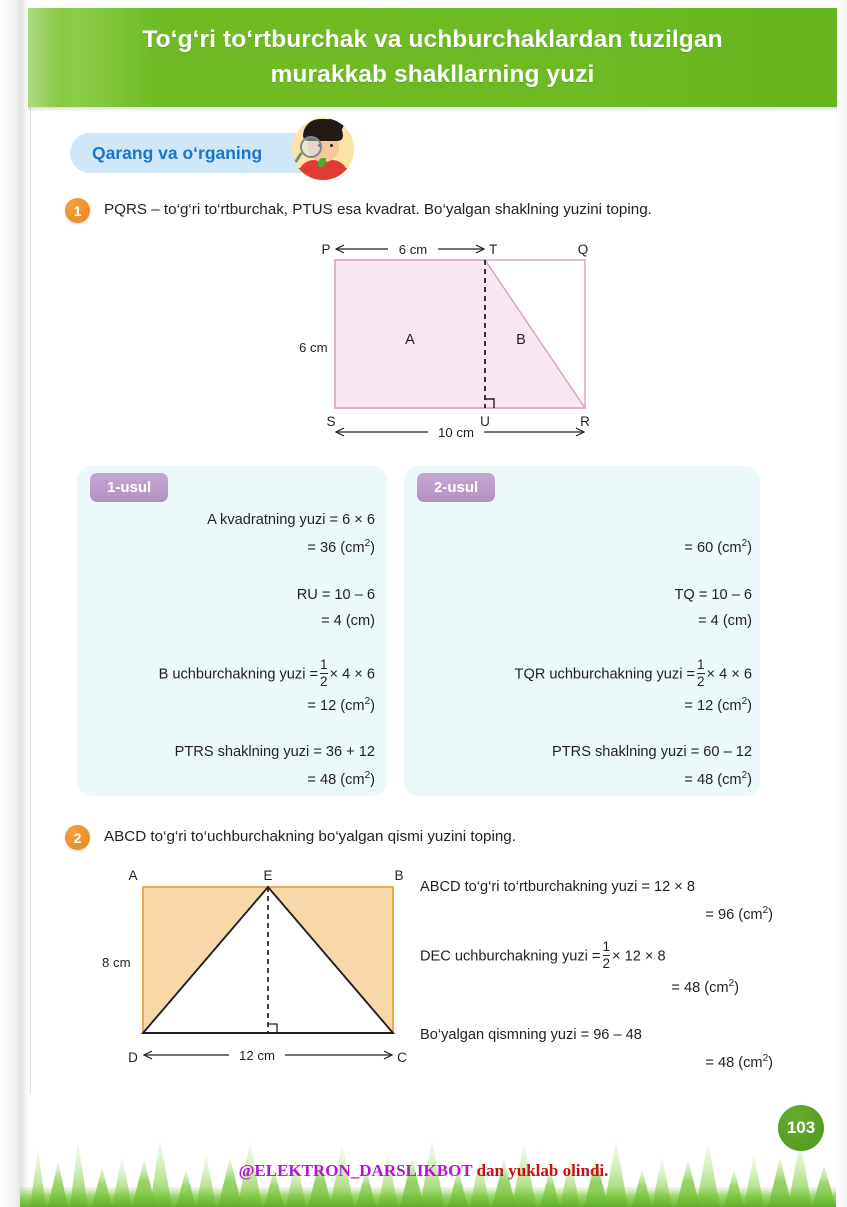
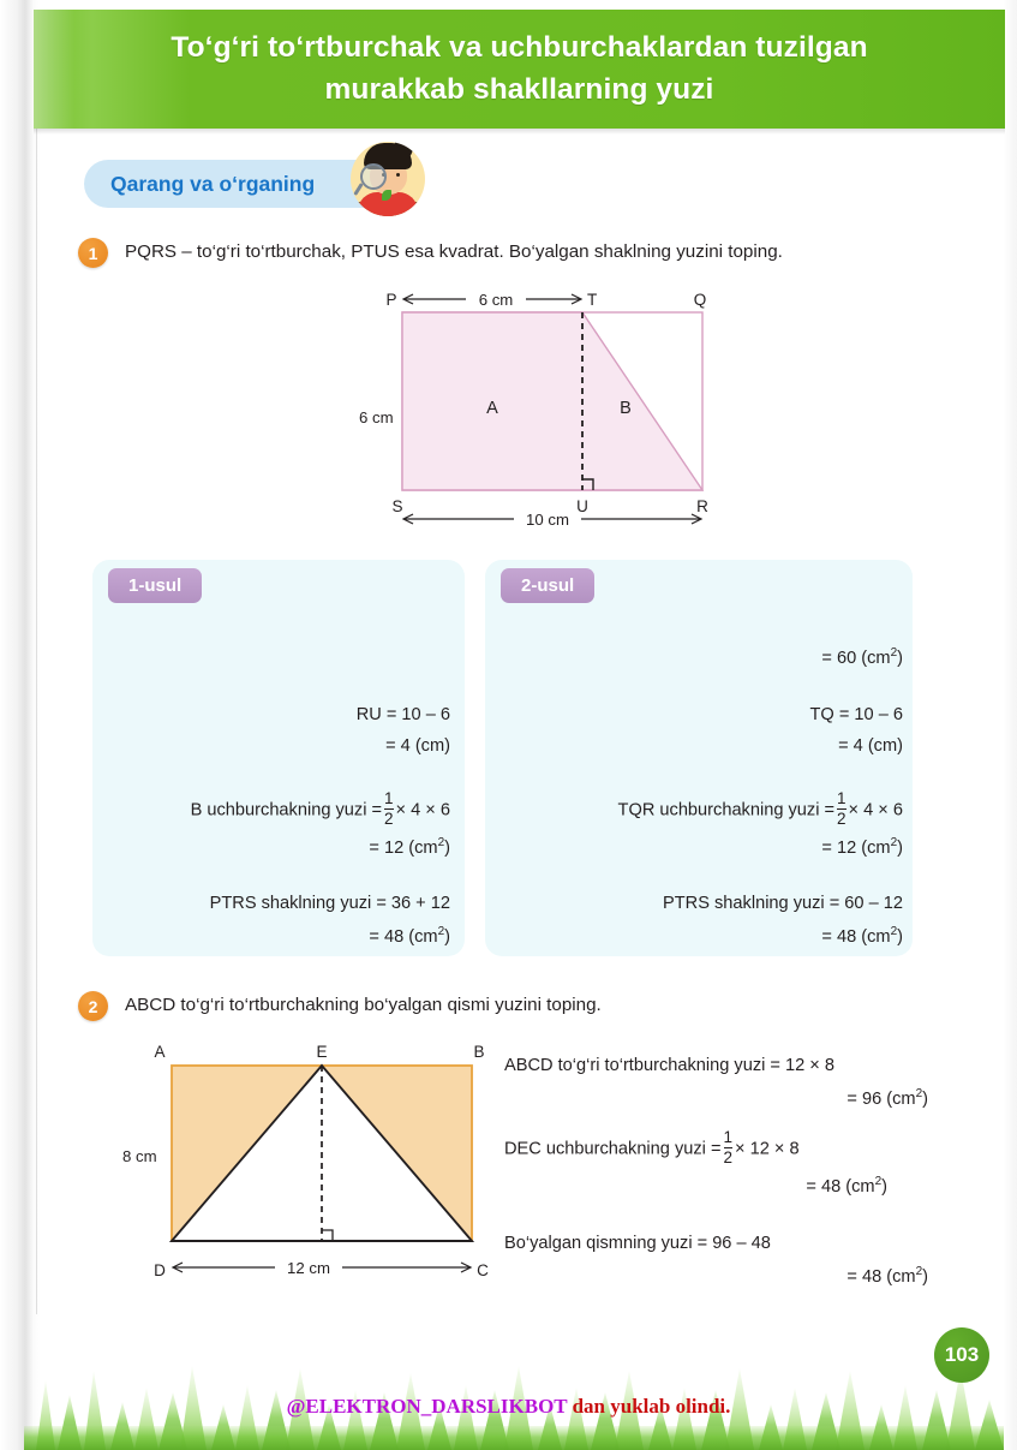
  To‘g‘ri to‘rtburchak va uchburchaklardan tuzilgan
  murakkab shakllarning yuzi
  Qarang va o‘rganing
  1
  PQRS – to‘g‘ri to‘rtburchak, PTUS esa kvadrat. Bo‘yalgan shaklning yuzini toping.
  6 cm
  10 cm
  P
  Q
  T
  S
  U
  R
  A
  B
  6 cm
  1-usul
- A kvadratning yuzi = 6 × 6
- = 36 (cm2)
  RU = 10 – 6
  = 4 (cm)
  B uchburchakning yuzi =
  1
  2
  × 4 × 6
  = 12 (cm2)
  PTRS shaklning yuzi = 36 + 12
  = 48 (cm2)
  2-usul
  = 60 (cm2)
  TQ = 10 – 6
  = 4 (cm)
  TQR uchburchakning yuzi =
  1
  2
  × 4 × 6
  = 12 (cm2)
  PTRS shaklning yuzi = 60 – 12
  = 48 (cm2)
  2
- ABCD to‘g‘ri to‘uchburchakning bo‘yalgan qismi yuzini toping.
+ ABCD to‘g‘ri to‘rtburchakning bo‘yalgan qismi yuzini toping.
  12 cm
  A
  B
  E
  D
  C
  8 cm
  ABCD to‘g‘ri to‘rtburchakning yuzi = 12 × 8
  = 96 (cm2)
  DEC uchburchakning yuzi =
  1
  2
  × 12 × 8
  = 48 (cm2)
  Bo‘yalgan qismning yuzi = 96 – 48
  = 48 (cm2)
  103
  @ELEKTRON_DARSLIKBOT dan yuklab olindi.
